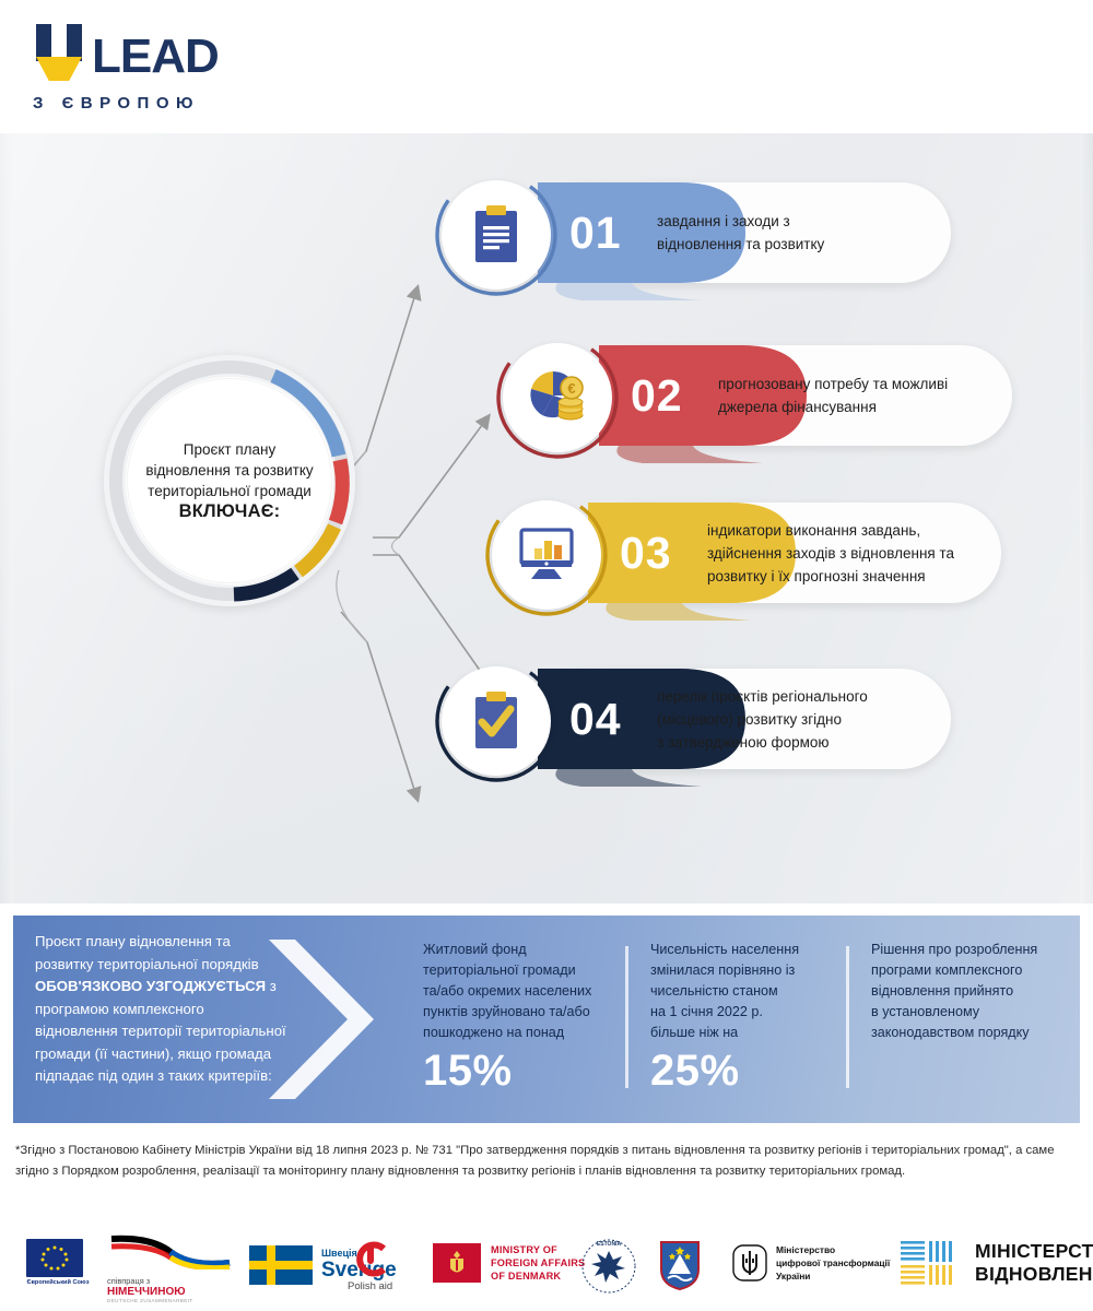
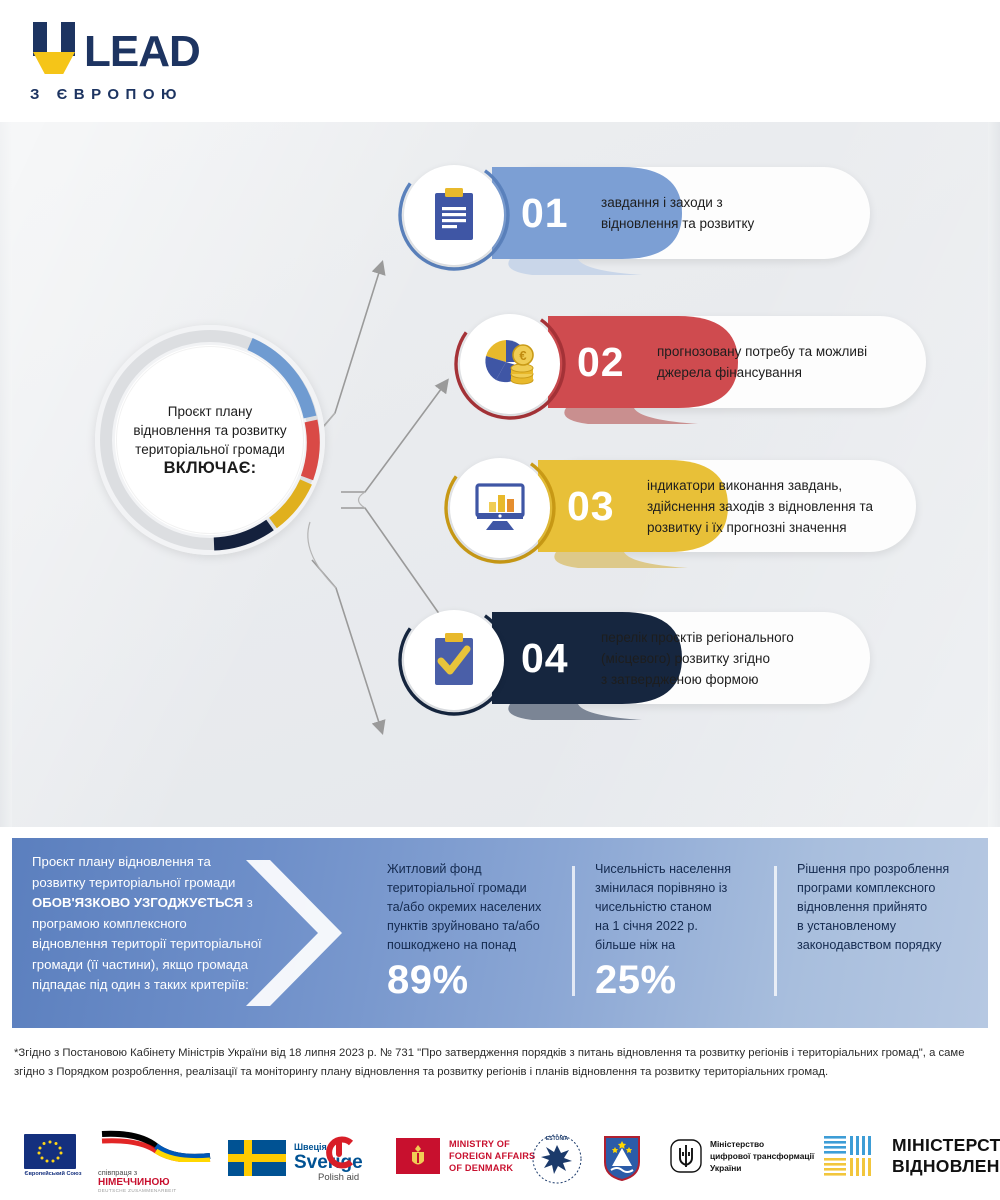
  LEAD
  З ЄВРОПОЮ
  Проєкт плану
  відновлення та розвитку
  територіальної громади
  ВКЛЮЧАЄ:
  01
  завдання і заходи з
  відновлення та розвитку
  02
  прогнозовану потребу та можливі
  джерела фінансування
  €
  03
  індикатори виконання завдань,
  здійснення заходів з відновлення та
  розвитку і їх прогнозні значення
  04
  перелік проєктів регіонального
  (місцевого) розвитку згідно
  з затвердженою формою
- Проєкт плану відновлення та розвитку територіальної порядків ОБОВ'ЯЗКОВО УЗГОДЖУЄТЬСЯ з програмою комплексного відновлення території територіальної громади (її частини), якщо громада підпадає під один з таких критеріїв:
+ Проєкт плану відновлення та розвитку територіальної громади ОБОВ'ЯЗКОВО УЗГОДЖУЄТЬСЯ з програмою комплексного відновлення території територіальної громади (її частини), якщо громада підпадає під один з таких критеріїв:
  Житловий фонд
  територіальної громади
  та/або окремих населених
  пунктів зруйновано та/або
  пошкоджено на понад
- 15%
+ 89%
  Чисельність населення
  змінилася порівняно із
  чисельністю станом
  на 1 січня 2022 р.
  більше ніж на
  25%
  Рішення про розроблення
  програми комплексного
  відновлення прийнято
  в установленому
  законодавством порядку
  *Згідно з Постановою Кабінету Міністрів України від 18 липня 2023 р. № 731 "Про затвердження порядків з питань відновлення та розвитку регіонів і територіальних громад", а саме згідно з Порядком розроблення, реалізації та моніторингу плану відновлення та розвитку регіонів і планів відновлення та розвитку територіальних громад.
  співпраця з
  НІМЕЧЧИНОЮ
  Швеція
  Polish aid
  MINISTRY OF
  FOREIGN AFFAIRS
  OF DENMARK
  Міністерство
  цифрової трансформації
  України
  МІНІСТЕРСТ
  ВІДНОВЛЕН
